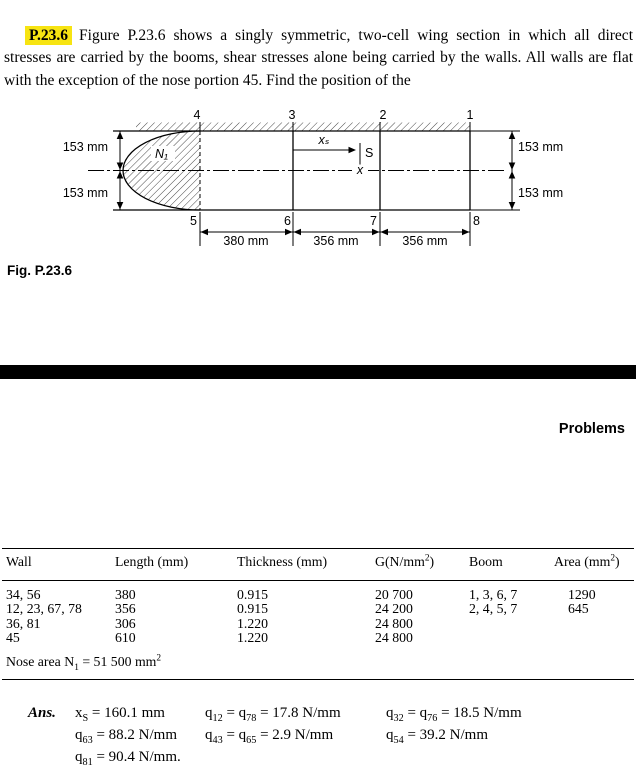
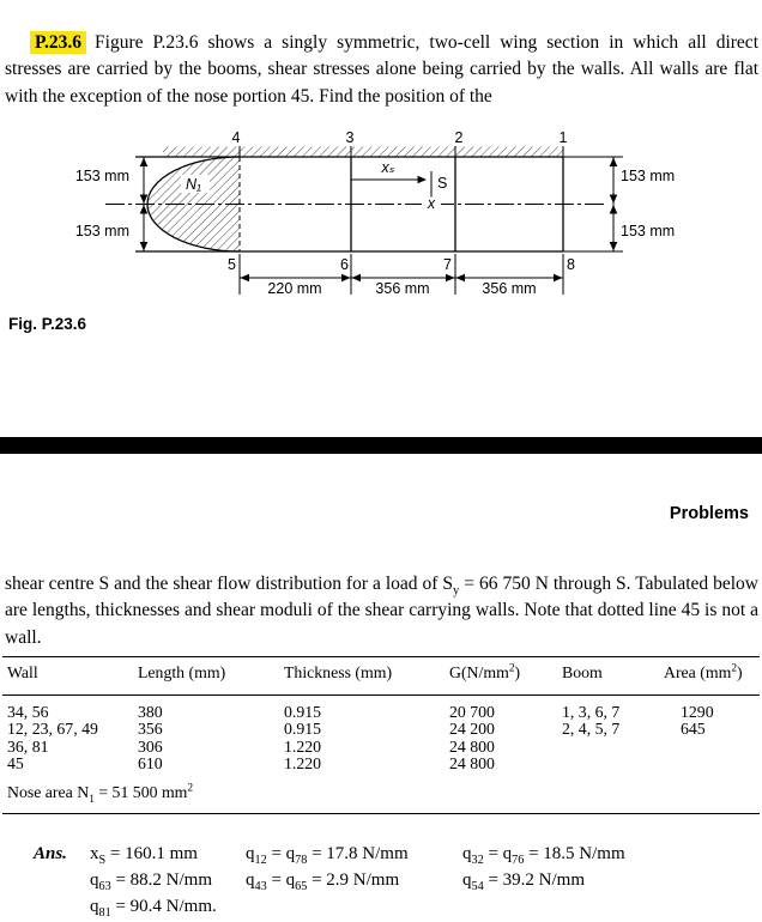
  P.23.6 Figure P.23.6 shows a singly symmetric, two-cell wing section in which all direct stresses are carried by the booms, shear stresses alone being carried by the walls. All walls are flat with the exception of the nose portion 45. Find the position of the
  153 mm
  153 mm
  153 mm
  153 mm
  4
  3
  2
  1
  N₁
  xₛ
  S
  x
  5
  6
  7
  8
- 380 mm
+ 220 mm
  356 mm
  356 mm
  Fig. P.23.6
  Problems
+ shear centre S and the shear flow distribution for a load of Sy = 66 750 N through S. Tabulated below are lengths, thicknesses and shear moduli of the shear carrying walls. Note that dotted line 45 is not a wall.
  Wall	Length (mm)	Thickness (mm)	G(N/mm2)	Boom	Area (mm2)
  34, 56	380	0.915	20 700	1, 3, 6, 7	1290
- 12, 23, 67, 78	356	0.915	24 200	2, 4, 5, 7	645
+ 12, 23, 67, 49	356	0.915	24 200	2, 4, 5, 7	645
  36, 81	306	1.220	24 800
  45	610	1.220	24 800
  Nose area N1 = 51 500 mm2
  Ans.
  xS = 160.1 mm
  q12 = q78 = 17.8 N/mm
  q32 = q76 = 18.5 N/mm
  q63 = 88.2 N/mm
  q43 = q65 = 2.9 N/mm
  q54 = 39.2 N/mm
  q81 = 90.4 N/mm.
